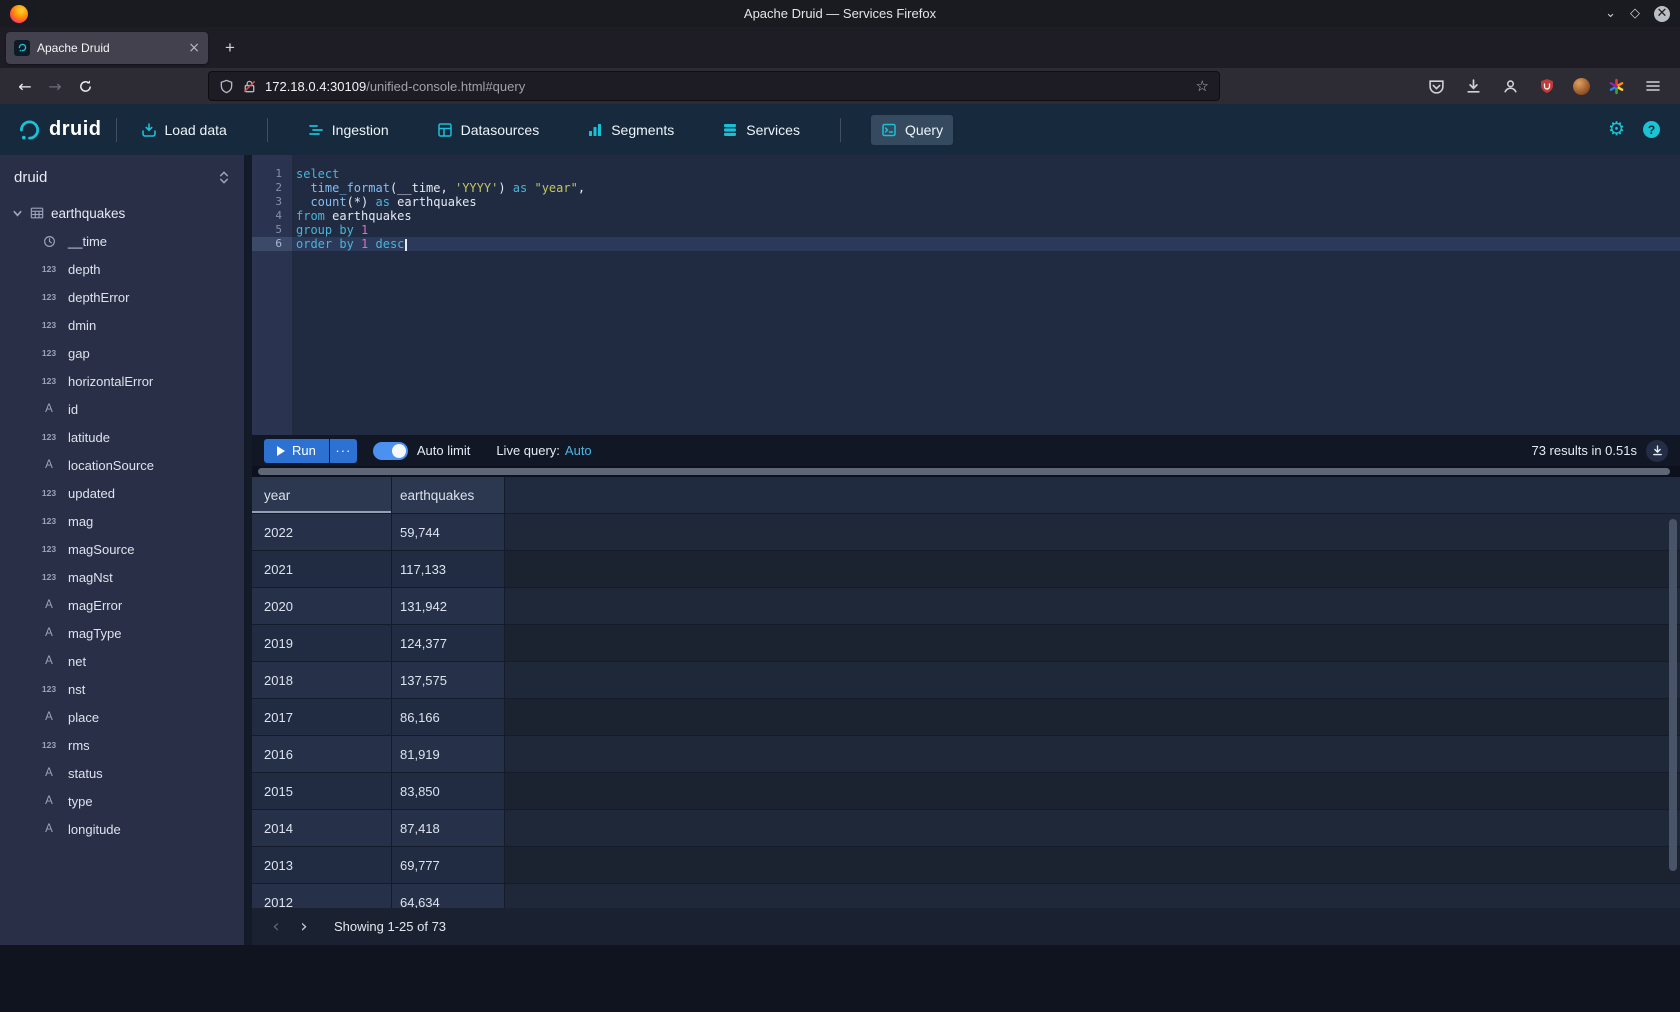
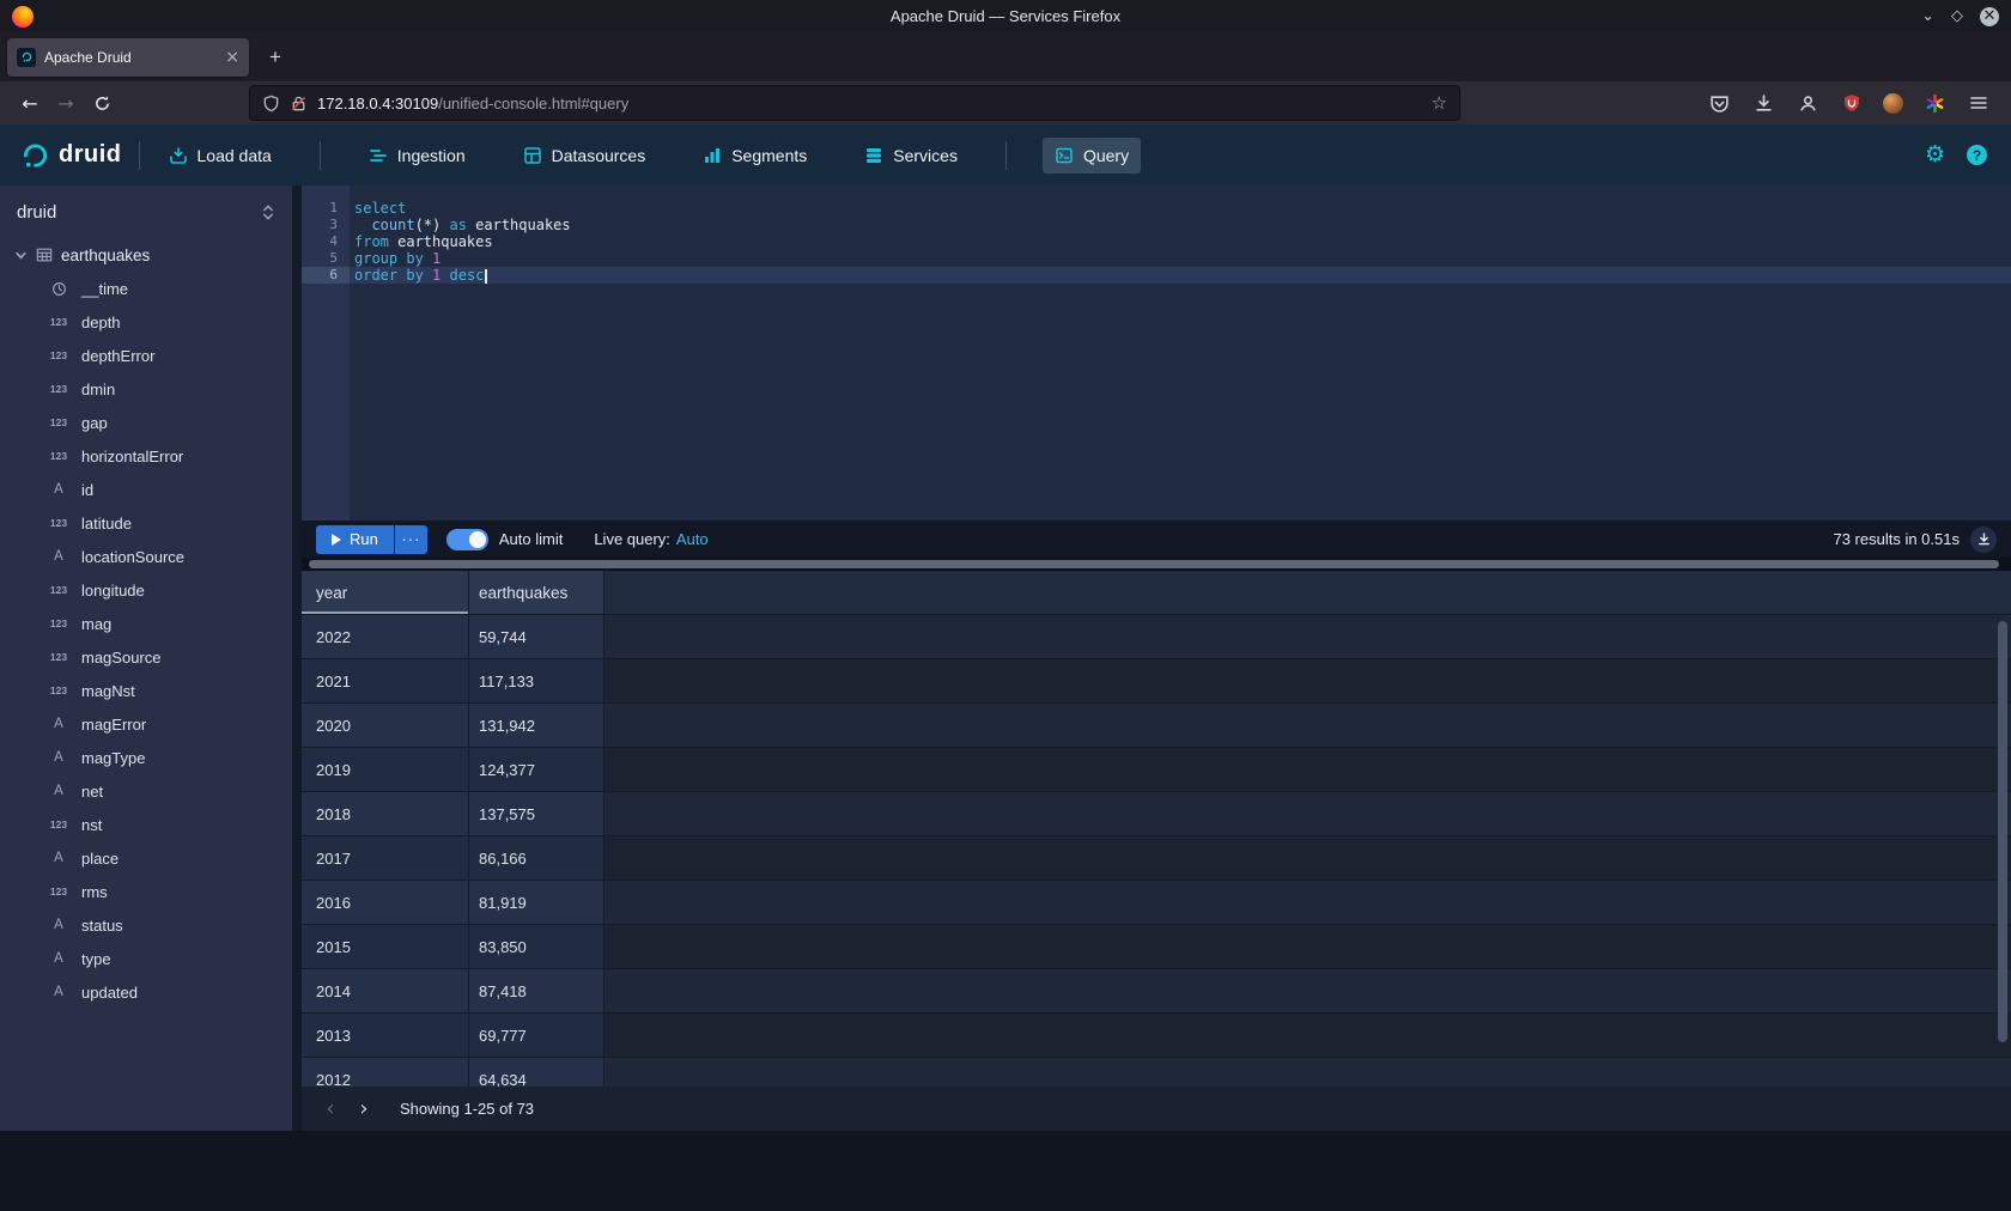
  Apache Druid — Services Firefox
  ⌄
  ◇
  ✕
  Apache Druid
  ×
  +
  ←
  →
  172.18.0.4:30109/unified-console.html#query
  ☆
  druid
  Load data
  Ingestion
  Datasources
  Segments
  Services
  Query
  ⚙
  ?
  druid
  earthquakes
  __time
  123
  depth
  123
  depthError
  123
  dmin
  123
  gap
  123
  horizontalError
  A
  id
  123
  latitude
  A
  locationSource
  123
- updated
+ longitude
  123
  mag
  123
  magSource
  123
  magNst
  A
  magError
  A
  magType
  A
  net
  123
  nst
  A
  place
  123
  rms
  A
  status
  A
  type
  A
- longitude
+ updated
  1
  select
- 2
- time_format(__time, 'YYYY') as "year",
  3
  count(*) as earthquakes
  4
  from earthquakes
  5
  group by 1
  6
  order by 1 desc
  Run
  ···
  Auto limit
  Live query:
  Auto
  73 results in 0.51s
  year
  earthquakes
  2022
  59,744
  2021
  117,133
  2020
  131,942
  2019
  124,377
  2018
  137,575
  2017
  86,166
  2016
  81,919
  2015
  83,850
  2014
  87,418
  2013
  69,777
  2012
  64,634
  ‹
  ›
  Showing 1-25 of 73
